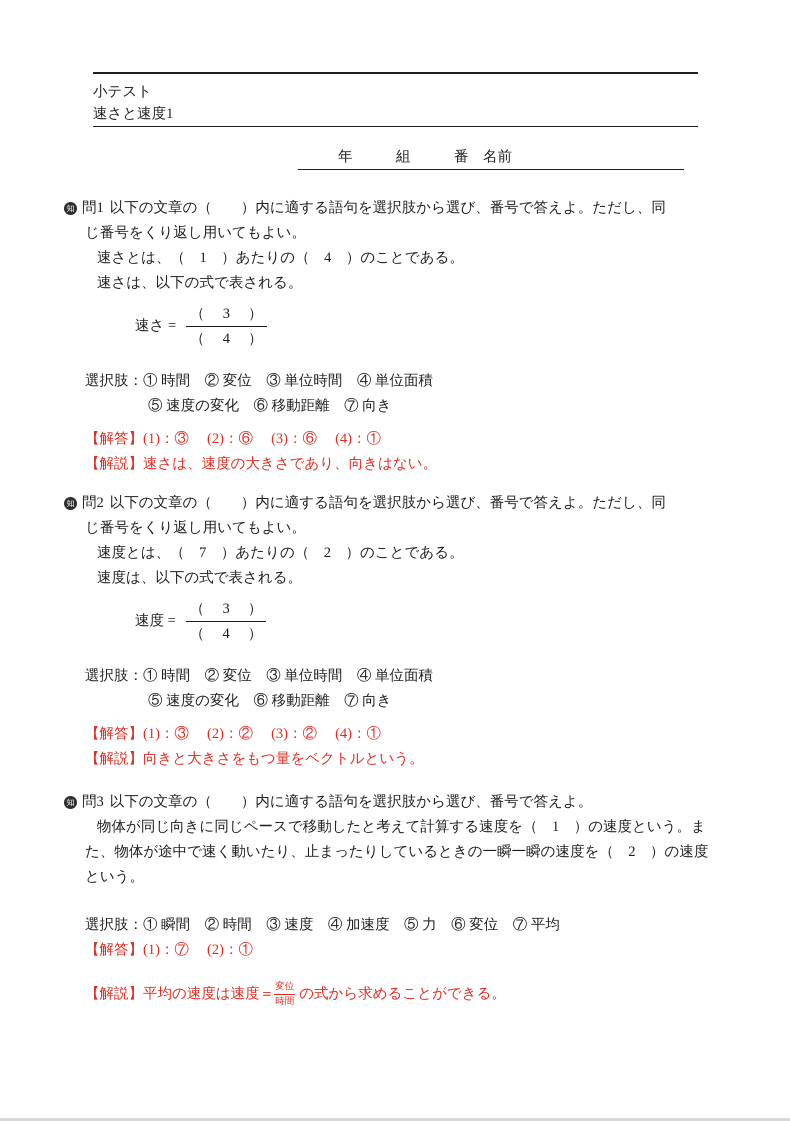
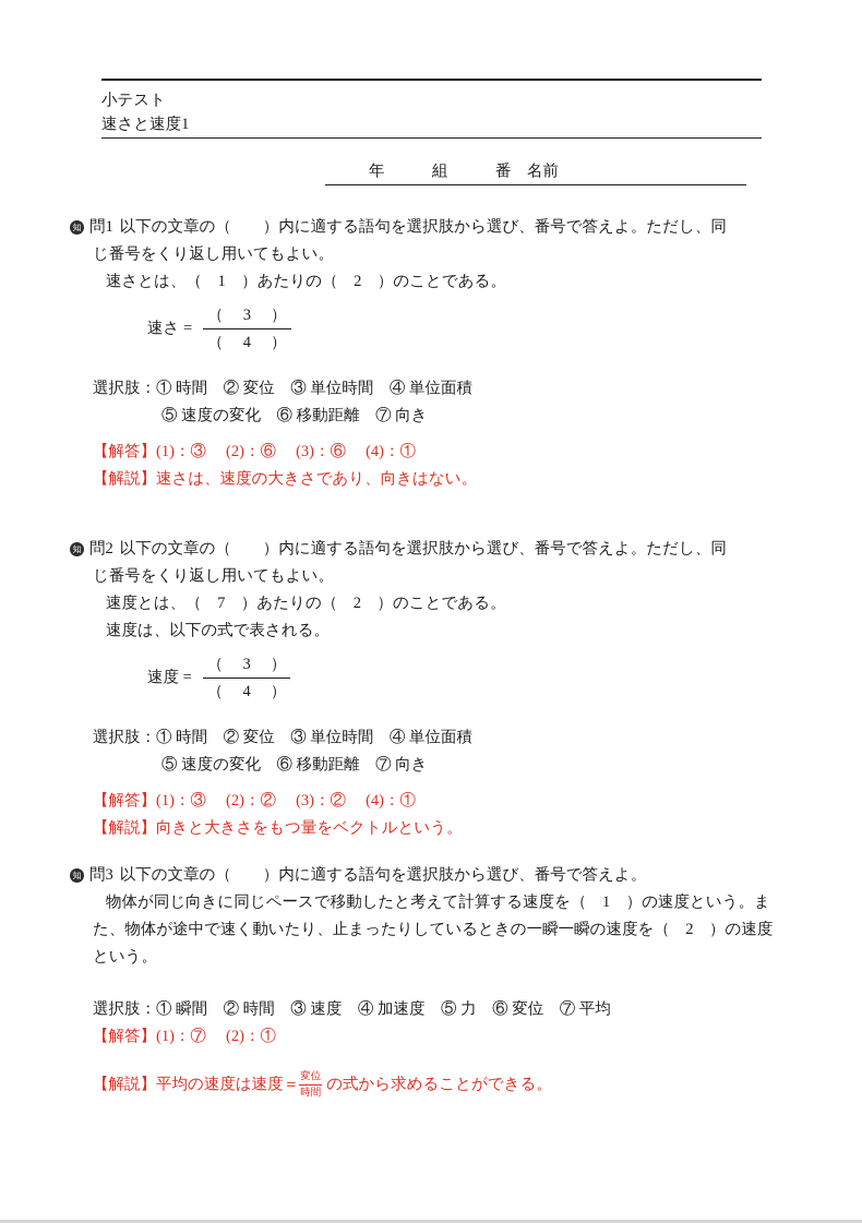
  小テスト
  速さと速度1
  年 組 番 名前
  知 問1 以下の文章の（ ）内に適する語句を選択肢から選び、番号で答えよ。ただし、同
  じ番号をくり返し用いてもよい。
- 速さとは、（ 1 ）あたりの（ 4 ）のことである。
+ 速さとは、（ 1 ）あたりの（ 2 ）のことである。
- 速さは、以下の式で表される。
  速さ =
  （ 3 ）
  （ 4 ）
  選択肢：① 時間 ② 変位 ③ 単位時間 ④ 単位面積
  ⑤ 速度の変化 ⑥ 移動距離 ⑦ 向き
  【解答】(1)：③ (2)：⑥ (3)：⑥ (4)：①
  【解説】速さは、速度の大きさであり、向きはない。
  知 問2 以下の文章の（ ）内に適する語句を選択肢から選び、番号で答えよ。ただし、同
  じ番号をくり返し用いてもよい。
  速度とは、（ 7 ）あたりの（ 2 ）のことである。
  速度は、以下の式で表される。
  速度 =
  （ 3 ）
  （ 4 ）
  選択肢：① 時間 ② 変位 ③ 単位時間 ④ 単位面積
  ⑤ 速度の変化 ⑥ 移動距離 ⑦ 向き
  【解答】(1)：③ (2)：② (3)：② (4)：①
  【解説】向きと大きさをもつ量をベクトルという。
  知 問3 以下の文章の（ ）内に適する語句を選択肢から選び、番号で答えよ。
  物体が同じ向きに同じペースで移動したと考えて計算する速度を（ 1 ）の速度という。ま
  た、物体が途中で速く動いたり、止まったりしているときの一瞬一瞬の速度を（ 2 ）の速度
  という。
  選択肢：① 瞬間 ② 時間 ③ 速度 ④ 加速度 ⑤ 力 ⑥ 変位 ⑦ 平均
  【解答】(1)：⑦ (2)：①
  【解説】
  平均の速度は速度＝
  変位
  時間
  の式から求めることができる。
